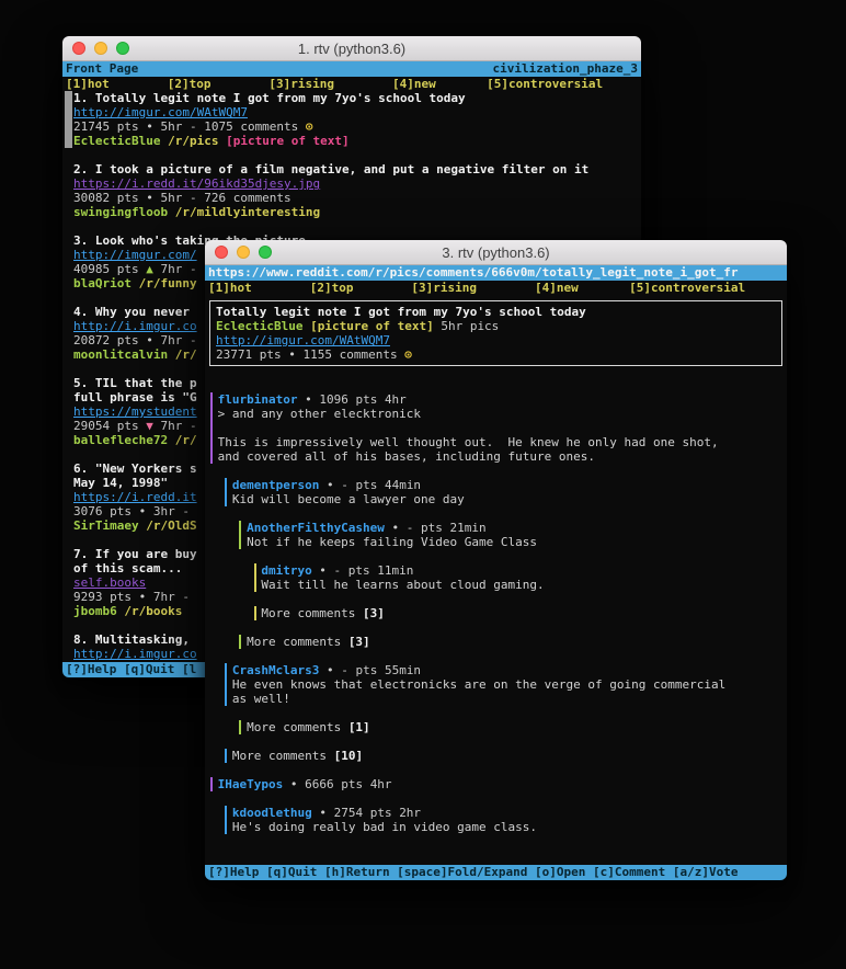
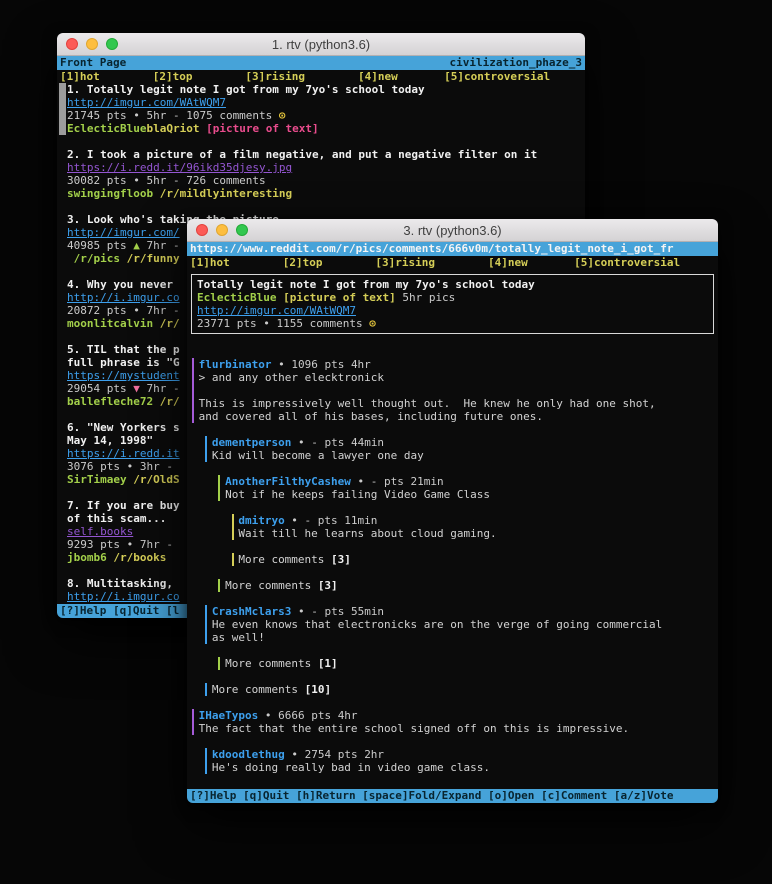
  1. rtv (python3.6)
  Front Page
  civilization_phaze_3
  [1]hot [2]top [3]rising [4]new [5]controversial
  1. Totally legit note I got from my 7yo's school today
  http://imgur.com/WAtWQM7
  21745 pts • 5hr - 1075 comments ⊙
- EclecticBlue /r/pics [picture of text]
+ EclecticBlueblaQriot [picture of text]
  2. I took a picture of a film negative, and put a negative filter on it
  https://i.redd.it/96ikd35djesy.jpg
  30082 pts • 5hr - 726 comments
  swingingfloob /r/mildlyinteresting
  http://imgur.com/
  40985 pts ▲ 7hr -
- blaQriot /r/funny
+ /r/pics /r/funny
  4. Why you never
  http://i.imgur.co
  20872 pts • 7hr -
  moonlitcalvin /r/
  5. TIL that the p
  full phrase is "G
  https://mystudent
  29054 pts ▼ 7hr -
  ballefleche72 /r/
  6. "New Yorkers s
  May 14, 1998"
  https://i.redd.it
  3076 pts • 3hr -
  SirTimaey /r/OldS
  7. If you are buy
  of this scam...
  self.books
  9293 pts • 7hr -
  jbomb6 /r/books
  8. Multitasking,
  http://i.imgur.co
  [?]Help [q]Quit [l
  3. rtv (python3.6)
  https://www.reddit.com/r/pics/comments/666v0m/totally_legit_note_i_got_fr
  [1]hot [2]top [3]rising [4]new [5]controversial
  Totally legit note I got from my 7yo's school today
  EclecticBlue [picture of text] 5hr pics
  http://imgur.com/WAtWQM7
  23771 pts • 1155 comments ⊙
  flurbinator • 1096 pts 4hr
  > and any other elecktronick
  This is impressively well thought out. He knew he only had one shot,
  and covered all of his bases, including future ones.
  dementperson • - pts 44min
  Kid will become a lawyer one day
  AnotherFilthyCashew • - pts 21min
  Not if he keeps failing Video Game Class
  dmitryo • - pts 11min
  Wait till he learns about cloud gaming.
  More comments [3]
  More comments [3]
  CrashMclars3 • - pts 55min
  He even knows that electronicks are on the verge of going commercial
  as well!
  More comments [1]
  More comments [10]
  IHaeTypos • 6666 pts 4hr
+ The fact that the entire school signed off on this is impressive.
  kdoodlethug • 2754 pts 2hr
  He's doing really bad in video game class.
  [?]Help [q]Quit [h]Return [space]Fold/Expand [o]Open [c]Comment [a/z]Vote
